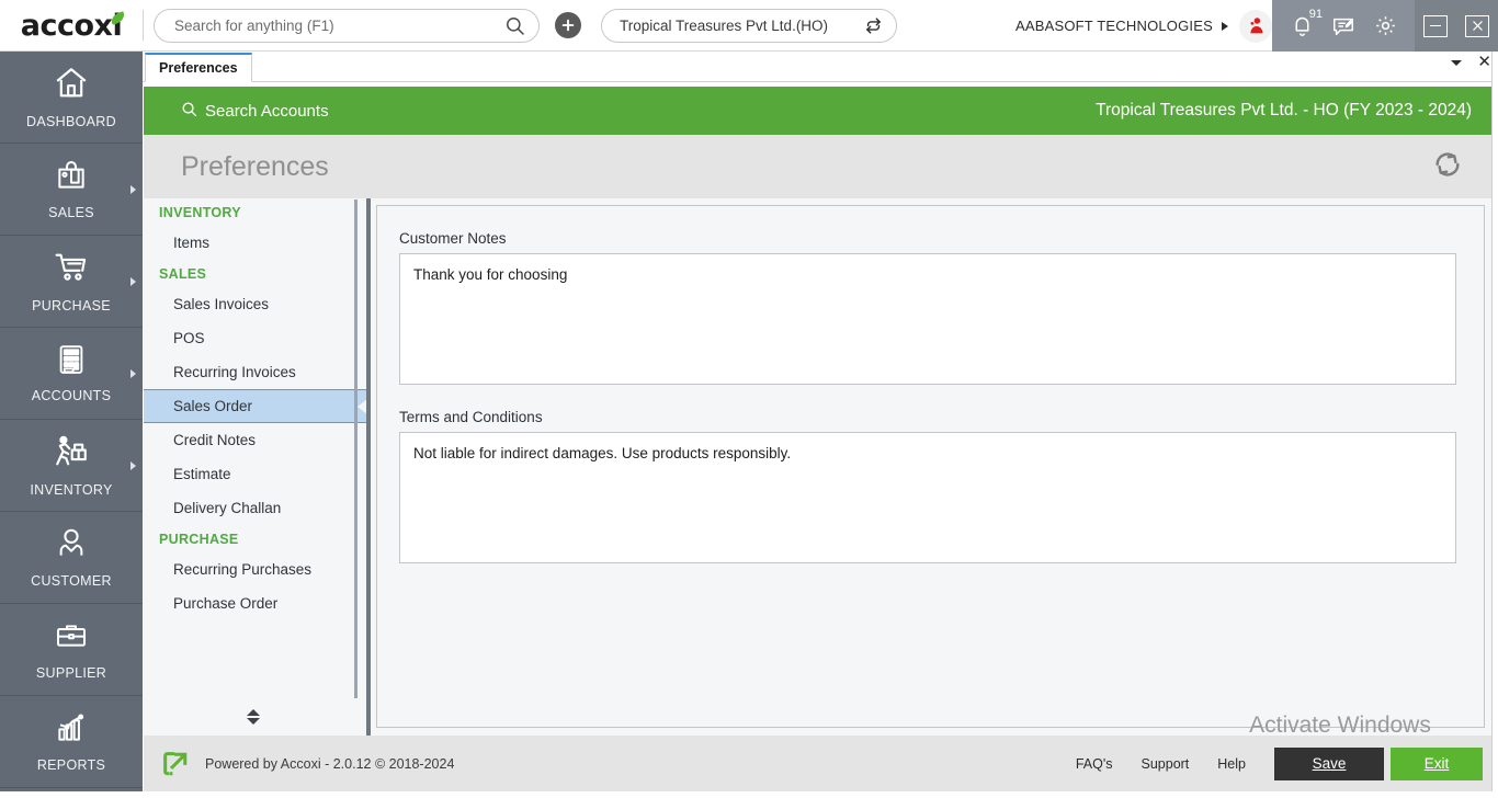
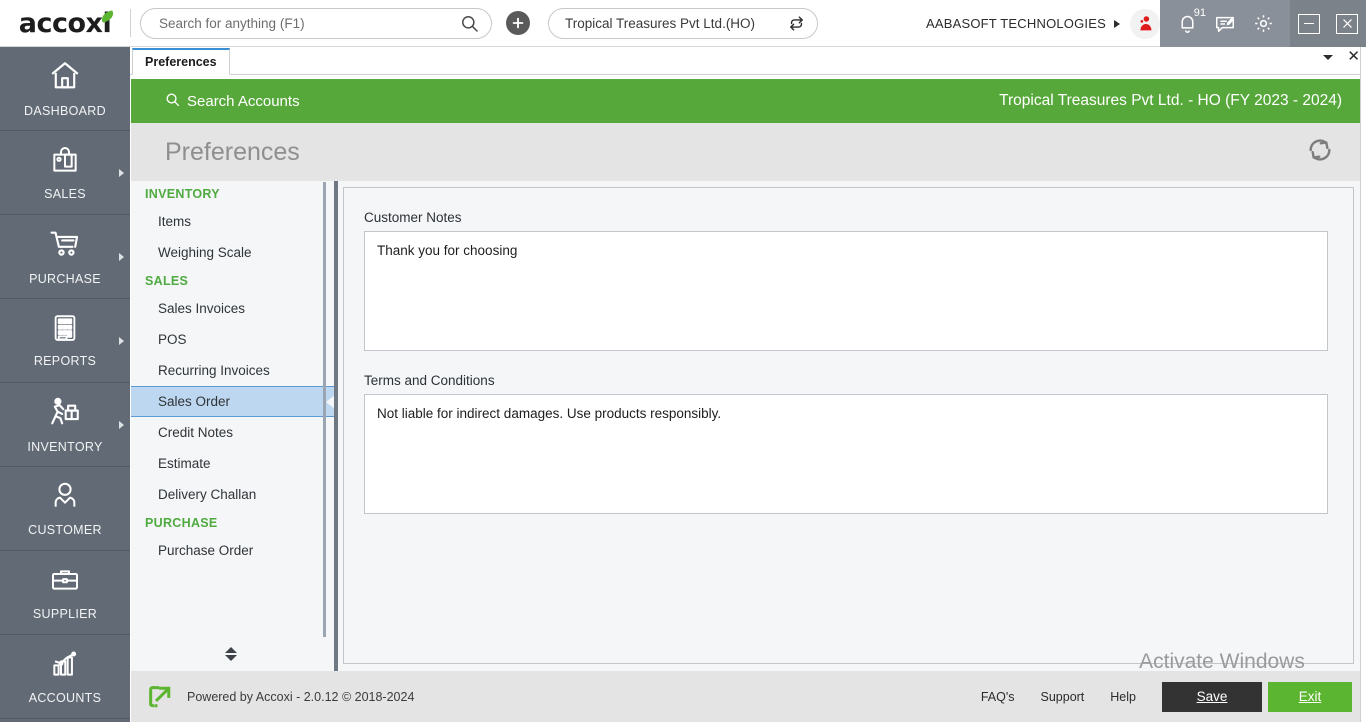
  accoxi
  Search for anything (F1)
  Tropical Treasures Pvt Ltd.(HO)
  AABASOFT TECHNOLOGIES
  91
  DASHBOARD
  SALES
  PURCHASE
- ACCOUNTS
+ REPORTS
  INVENTORY
  CUSTOMER
  SUPPLIER
- REPORTS
+ ACCOUNTS
  Preferences
  ✕
  Search Accounts
  Tropical Treasures Pvt Ltd. - HO (FY 2023 - 2024)
  Preferences
  INVENTORY
  Items
+ Weighing Scale
  SALES
  Sales Invoices
  POS
  Recurring Invoices
  Sales Order
  Credit Notes
  Estimate
  Delivery Challan
  PURCHASE
- Recurring Purchases
  Purchase Order
  Customer Notes
  Thank you for choosing
  Terms and Conditions
  Not liable for indirect damages. Use products responsibly.
  Activate Windows
  Powered by Accoxi - 2.0.12 © 2018-2024
  FAQ's
  Support
  Help
  Save
  Exit
